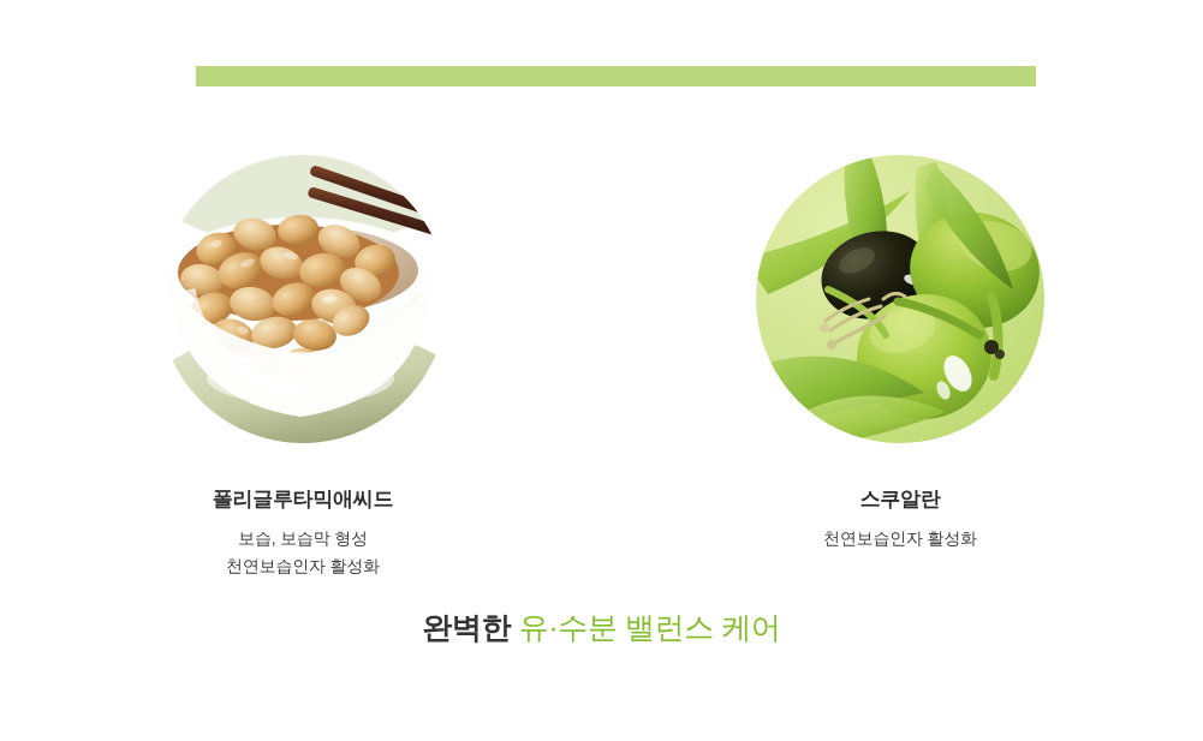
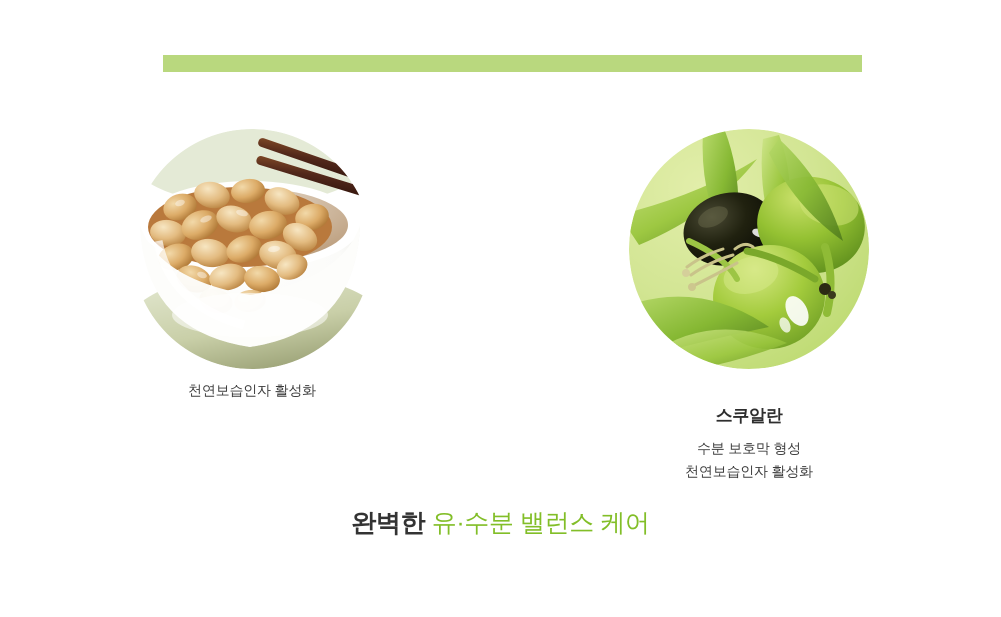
- 폴리글루타믹애씨드
- 보습, 보습막 형성
  천연보습인자 활성화
  스쿠알란
+ 수분 보호막 형성
  천연보습인자 활성화
  완벽한 유·수분 밸런스 케어
